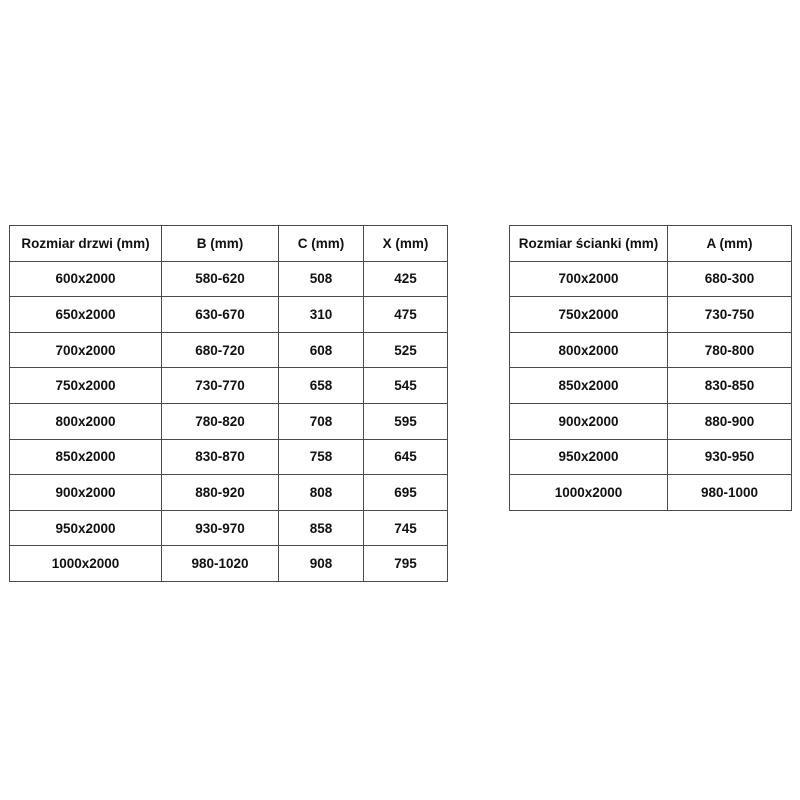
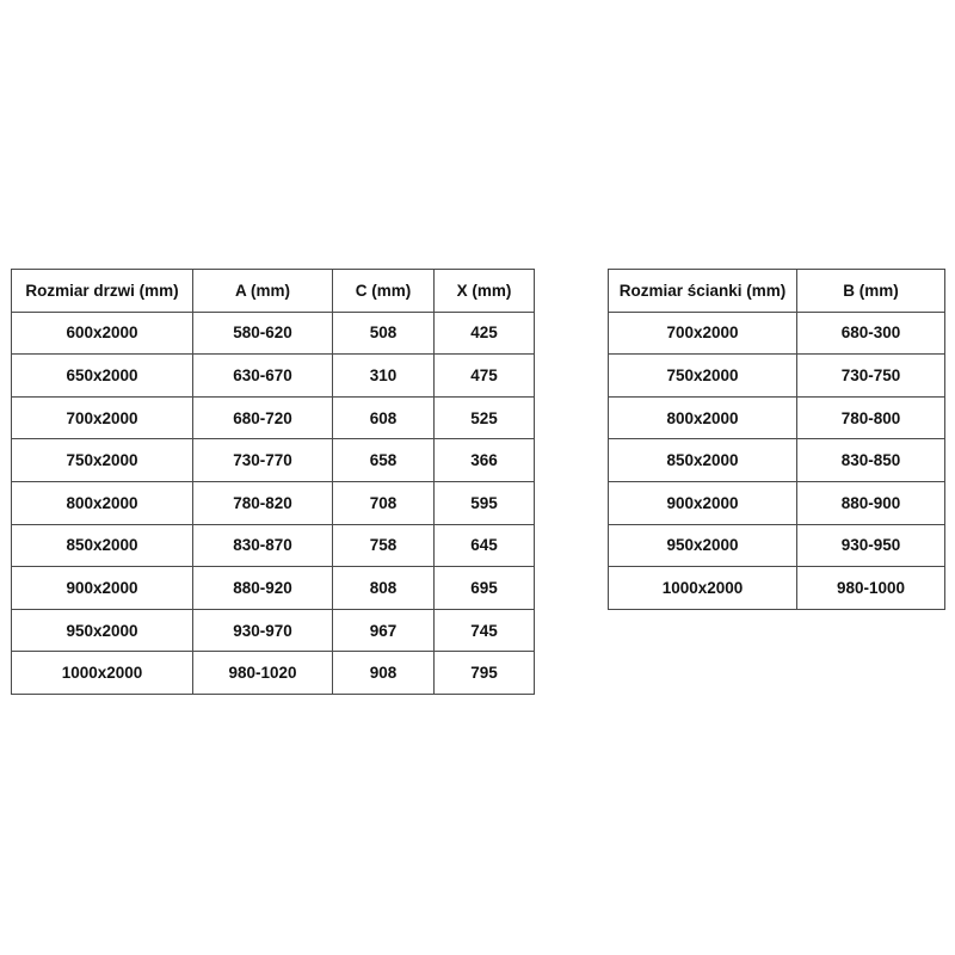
- Rozmiar drzwi (mm)	B (mm)	C (mm)	X (mm)
+ Rozmiar drzwi (mm)	A (mm)	C (mm)	X (mm)
  600x2000	580-620	508	425
  650x2000	630-670	310	475
  700x2000	680-720	608	525
- 750x2000	730-770	658	545
+ 750x2000	730-770	658	366
  800x2000	780-820	708	595
  850x2000	830-870	758	645
  900x2000	880-920	808	695
- 950x2000	930-970	858	745
+ 950x2000	930-970	967	745
  1000x2000	980-1020	908	795
- Rozmiar ścianki (mm)	A (mm)
+ Rozmiar ścianki (mm)	B (mm)
  700x2000	680-300
  750x2000	730-750
  800x2000	780-800
  850x2000	830-850
  900x2000	880-900
  950x2000	930-950
  1000x2000	980-1000
